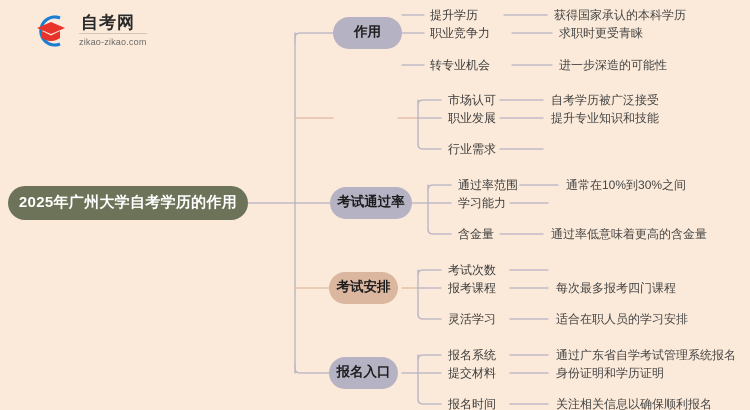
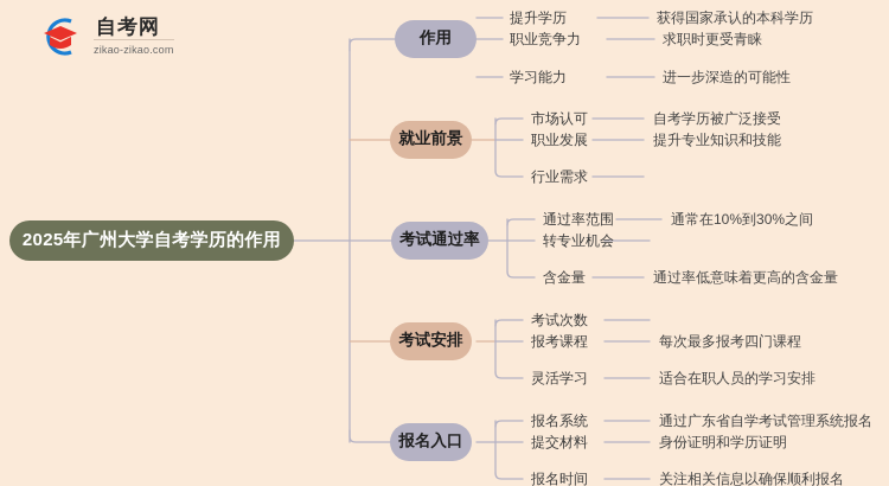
  自考网
  zikao-zikao.com
  2025年广州大学自考学历的作用
  作用
+ 就业前景
  考试通过率
  考试安排
  报名入口
  提升学历
  获得国家承认的本科学历
  职业竞争力
  求职时更受青睐
- 转专业机会
+ 学习能力
  进一步深造的可能性
  市场认可
  自考学历被广泛接受
  职业发展
  提升专业知识和技能
  行业需求
  通过率范围
  通常在10%到30%之间
- 学习能力
+ 转专业机会
  含金量
  通过率低意味着更高的含金量
  考试次数
  报考课程
  每次最多报考四门课程
  灵活学习
  适合在职人员的学习安排
  报名系统
  通过广东省自学考试管理系统报名
  提交材料
  身份证明和学历证明
  报名时间
  关注相关信息以确保顺利报名
